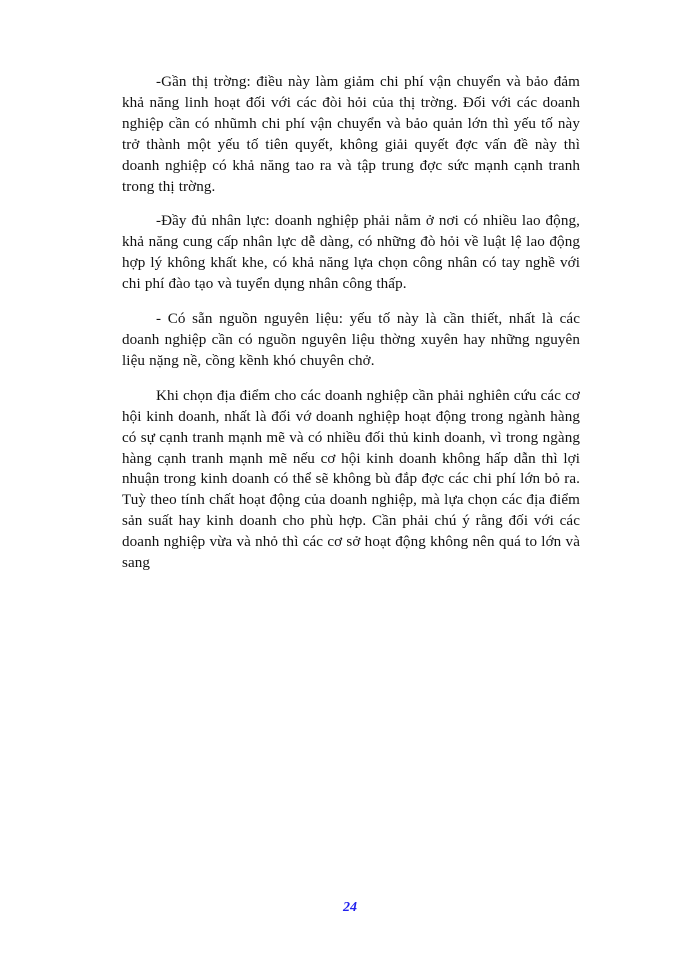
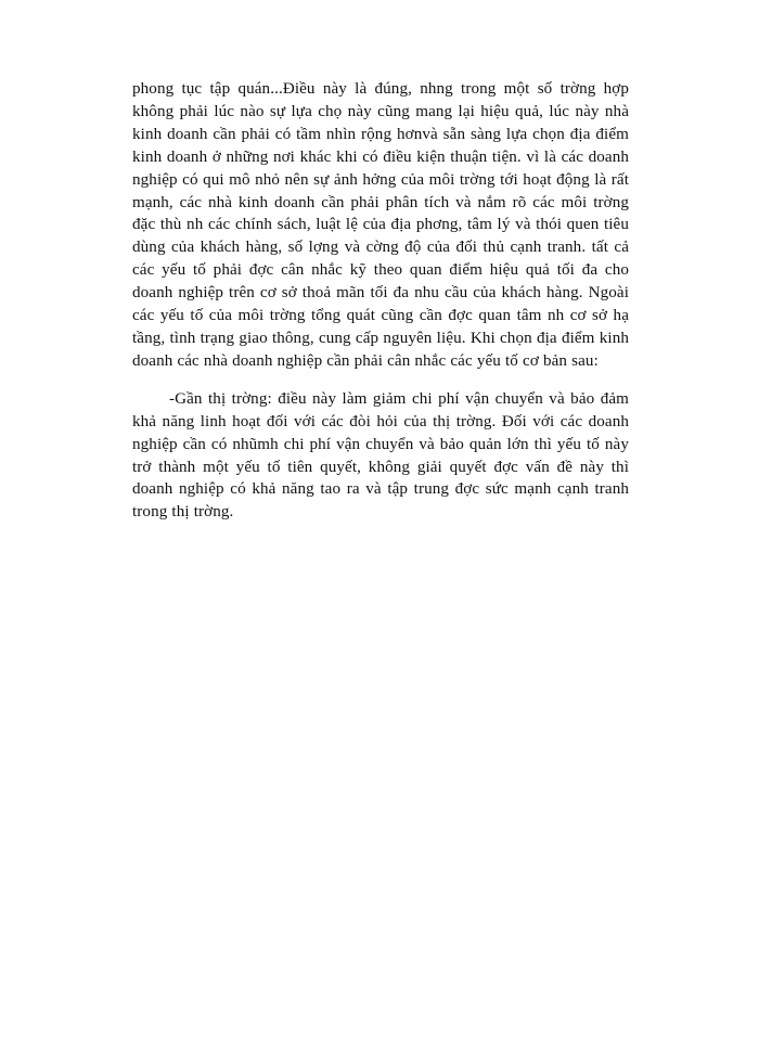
+ phong tục tập quán...Điều này là đúng, nhng trong một số trờng hợp không phải lúc nào sự lựa chọ này cũng mang lại hiệu quả, lúc này nhà kinh doanh cần phải có tầm nhìn rộng hơnvà sẵn sàng lựa chọn địa điểm kinh doanh ở những nơi khác khi có điều kiện thuận tiện. vì là các doanh nghiệp có qui mô nhỏ nên sự ảnh hởng của môi trờng tới hoạt động là rất mạnh, các nhà kinh doanh cần phải phân tích và nắm rõ các môi trờng đặc thù nh các chính sách, luật lệ của địa phơng, tâm lý và thói quen tiêu dùng của khách hàng, số lợng và cờng độ của đối thủ cạnh tranh. tất cả các yếu tố phải đợc cân nhắc kỹ theo quan điểm hiệu quả tối đa cho doanh nghiệp trên cơ sở thoả mãn tối đa nhu cầu của khách hàng. Ngoài các yếu tố của môi trờng tổng quát cũng cần đợc quan tâm nh cơ sở hạ tầng, tình trạng giao thông, cung cấp nguyên liệu. Khi chọn địa điểm kinh doanh các nhà doanh nghiệp cần phải cân nhắc các yếu tố cơ bản sau:
  -Gần thị trờng: điều này làm giảm chi phí vận chuyển và bảo đảm khả năng linh hoạt đối với các đòi hỏi của thị trờng. Đối với các doanh nghiệp cần có nhũmh chi phí vận chuyển và bảo quản lớn thì yếu tố này trở thành một yếu tố tiên quyết, không giải quyết đợc vấn đề này thì doanh nghiệp có khả năng tao ra và tập trung đợc sức mạnh cạnh tranh trong thị trờng.
- -Đầy đủ nhân lực: doanh nghiệp phải nằm ở nơi có nhiều lao động, khả năng cung cấp nhân lực dễ dàng, có những đò hỏi về luật lệ lao động hợp lý không khất khe, có khả năng lựa chọn công nhân có tay nghề với chi phí đào tạo và tuyển dụng nhân công thấp.
- - Có sẵn nguồn nguyên liệu: yếu tố này là cần thiết, nhất là các doanh nghiệp cần có nguồn nguyên liệu thờng xuyên hay những nguyên liệu nặng nề, cồng kềnh khó chuyên chở.
- Khi chọn địa điểm cho các doanh nghiệp cần phải nghiên cứu các cơ hội kinh doanh, nhất là đối vớ doanh nghiệp hoạt động trong ngành hàng có sự cạnh tranh mạnh mẽ và có nhiều đối thủ kinh doanh, vì trong ngàng hàng cạnh tranh mạnh mẽ nếu cơ hội kinh doanh không hấp dẫn thì lợi nhuận trong kinh doanh có thể sẽ không bù đắp đợc các chi phí lớn bỏ ra. Tuỳ theo tính chất hoạt động của doanh nghiệp, mà lựa chọn các địa điểm sản suất hay kinh doanh cho phù hợp. Cần phải chú ý rằng đối với các doanh nghiệp vừa và nhỏ thì các cơ sở hoạt động không nên quá to lớn và sang
- 24
